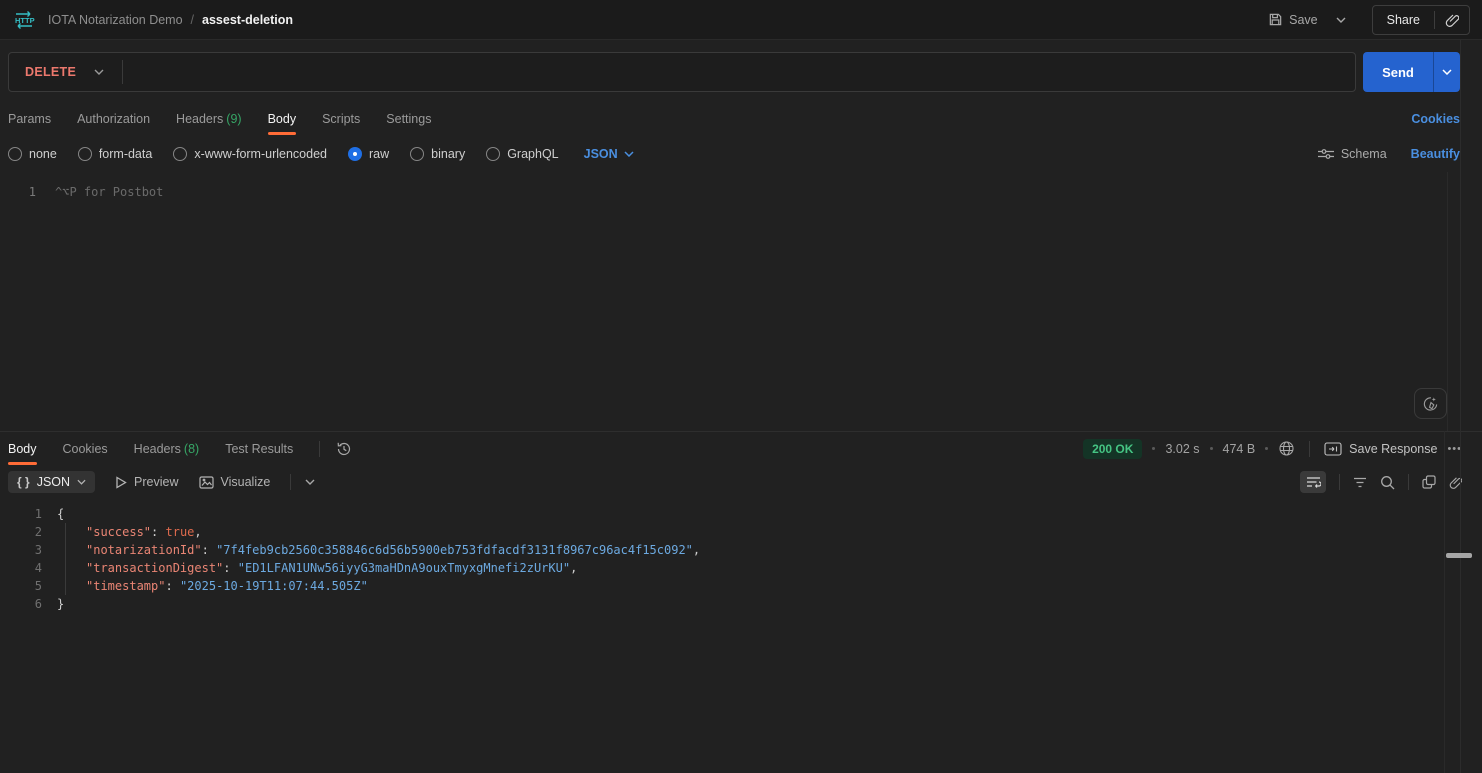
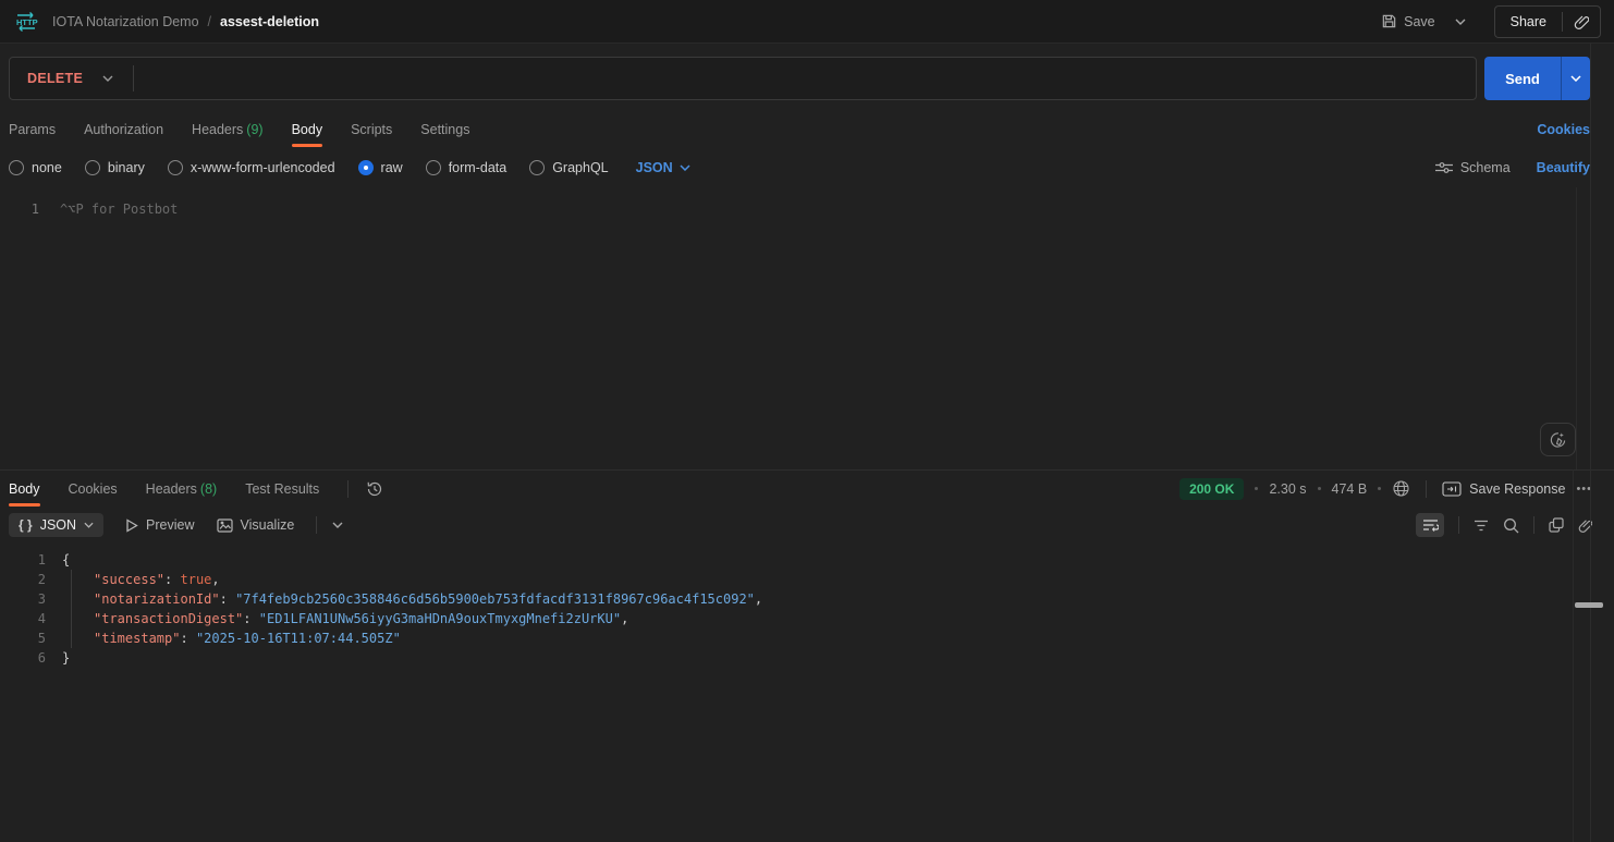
  HTTP
  IOTA Notarization Demo
  /
  assest-deletion
  Save
  Share
  DELETE
  Send
  Params
  Authorization
  Headers (9)
  Body
  Scripts
  Settings
  Cookies
  none
- form-data
+ binary
  x-www-form-urlencoded
  raw
- binary
+ form-data
  GraphQL
  JSON
  Schema
  Beautify
  1
  ^⌥P for Postbot
  Body
  Cookies
  Headers (8)
  Test Results
  200 OK
- 3.02 s
+ 2.30 s
  474 B
  Save Response
  { }
  JSON
  Preview
  Visualize
  1
  {
  2
  "success": true,
  3
  "notarizationId": "7f4feb9cb2560c358846c6d56b5900eb753fdfacdf3131f8967c96ac4f15c092",
  4
  "transactionDigest": "ED1LFAN1UNw56iyyG3maHDnA9ouxTmyxgMnefi2zUrKU",
  5
- "timestamp": "2025-10-19T11:07:44.505Z"
+ "timestamp": "2025-10-16T11:07:44.505Z"
  6
  }
